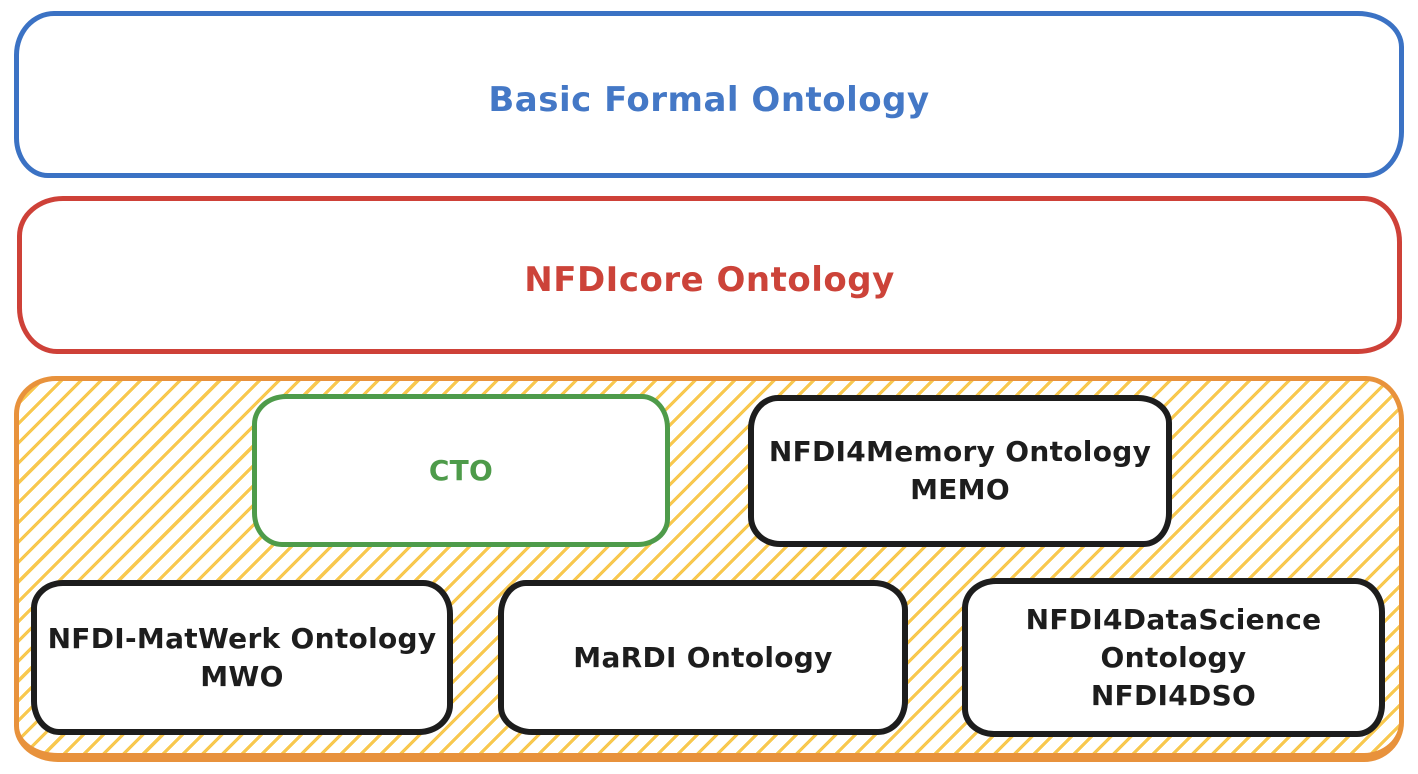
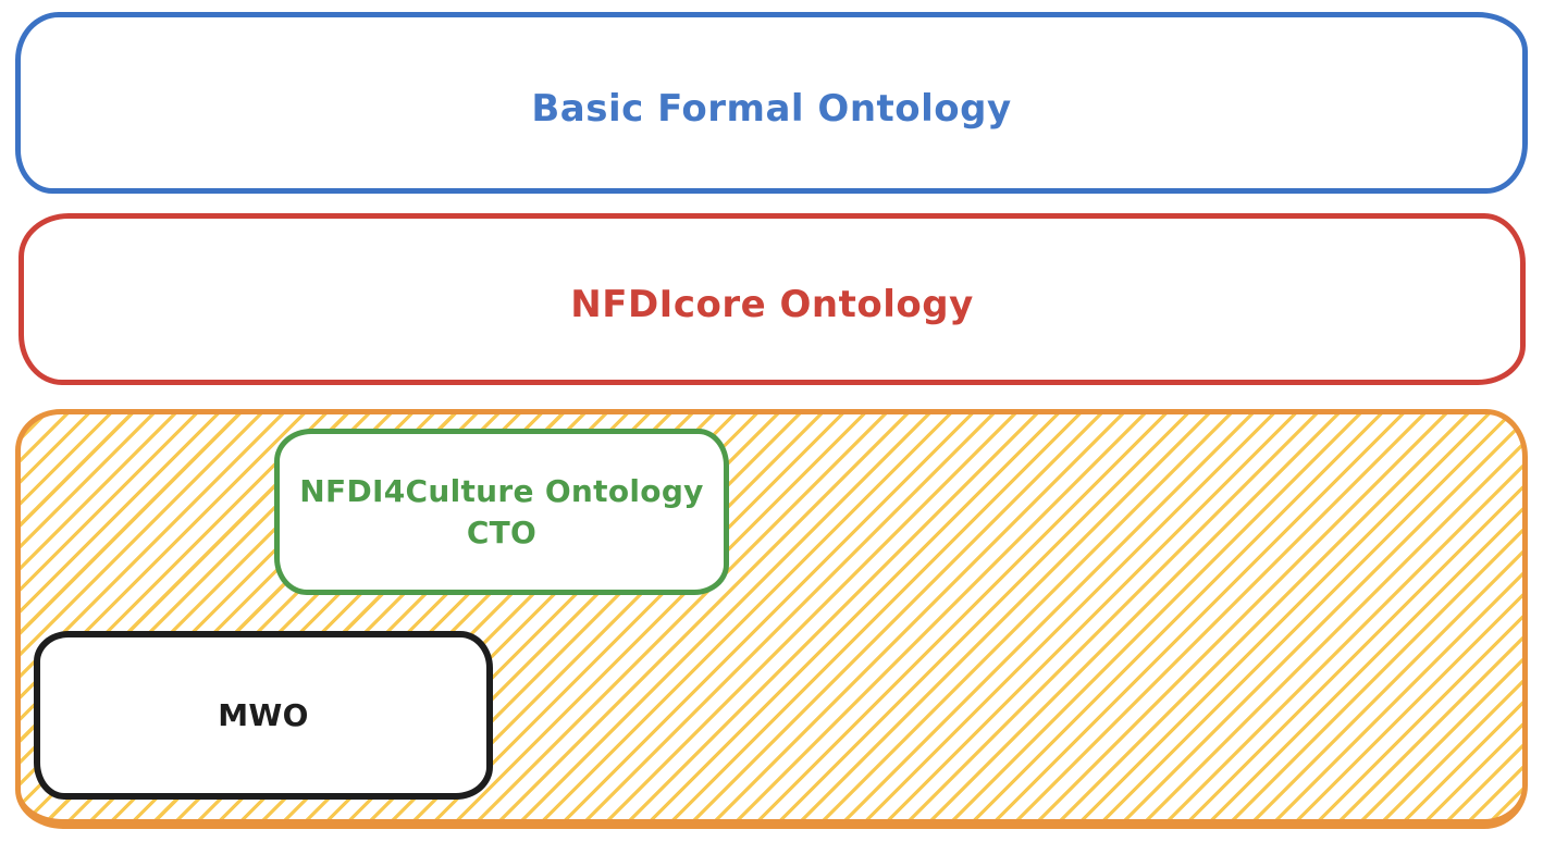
  Basic Formal Ontology
  NFDIcore Ontology
+ NFDI4Culture Ontology
  CTO
- NFDI4Memory Ontology
- MEMO
- NFDI-MatWerk Ontology
  MWO
- MaRDI Ontology
- NFDI4DataScience
- Ontology
- NFDI4DSO
